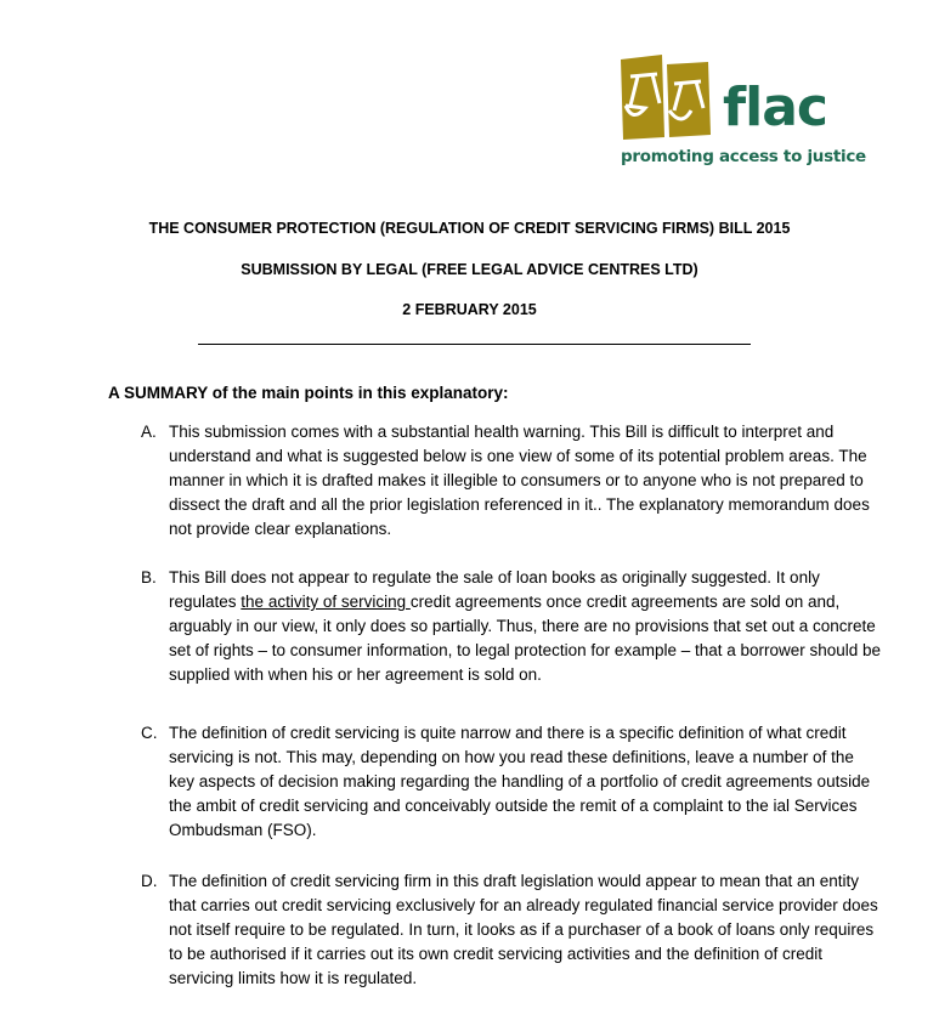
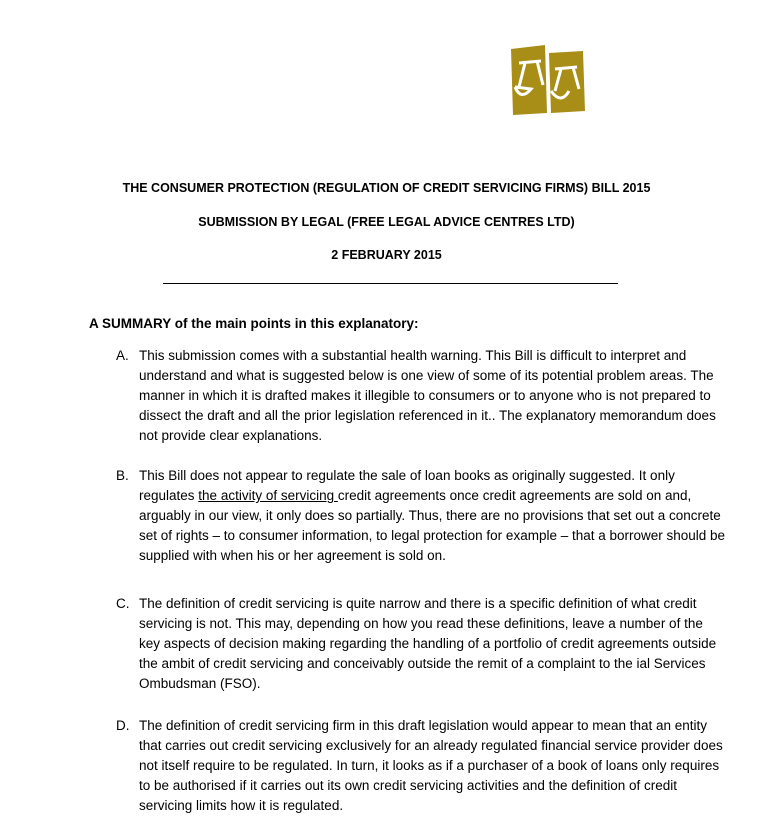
- flac
- promoting access to justice
  THE CONSUMER PROTECTION (REGULATION OF CREDIT SERVICING FIRMS) BILL 2015
  SUBMISSION BY LEGAL (FREE LEGAL ADVICE CENTRES LTD)
  2 FEBRUARY 2015
  A SUMMARY of the main points in this explanatory:
  A.
  This submission comes with a substantial health warning. This Bill is difficult to interpret and understand and what is suggested below is one view of some of its potential problem areas. The manner in which it is drafted makes it illegible to consumers or to anyone who is not prepared to dissect the draft and all the prior legislation referenced in it.. The explanatory memorandum does not provide clear explanations.
  B.
  This Bill does not appear to regulate the sale of loan books as originally suggested. It only regulates the activity of servicing credit agreements once credit agreements are sold on and, arguably in our view, it only does so partially. Thus, there are no provisions that set out a concrete set of rights – to consumer information, to legal protection for example – that a borrower should be supplied with when his or her agreement is sold on.
  C.
  The definition of credit servicing is quite narrow and there is a specific definition of what credit servicing is not. This may, depending on how you read these definitions, leave a number of the key aspects of decision making regarding the handling of a portfolio of credit agreements outside the ambit of credit servicing and conceivably outside the remit of a complaint to the ial Services Ombudsman (FSO).
  D.
  The definition of credit servicing firm in this draft legislation would appear to mean that an entity that carries out credit servicing exclusively for an already regulated financial service provider does not itself require to be regulated. In turn, it looks as if a purchaser of a book of loans only requires to be authorised if it carries out its own credit servicing activities and the definition of credit servicing limits how it is regulated.
